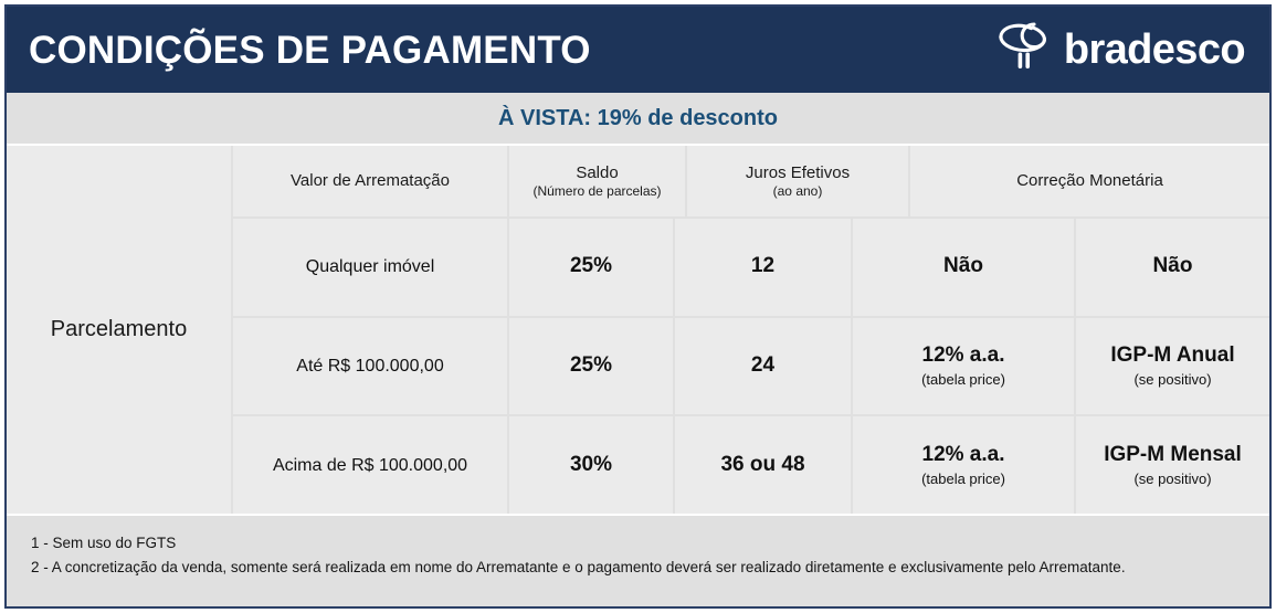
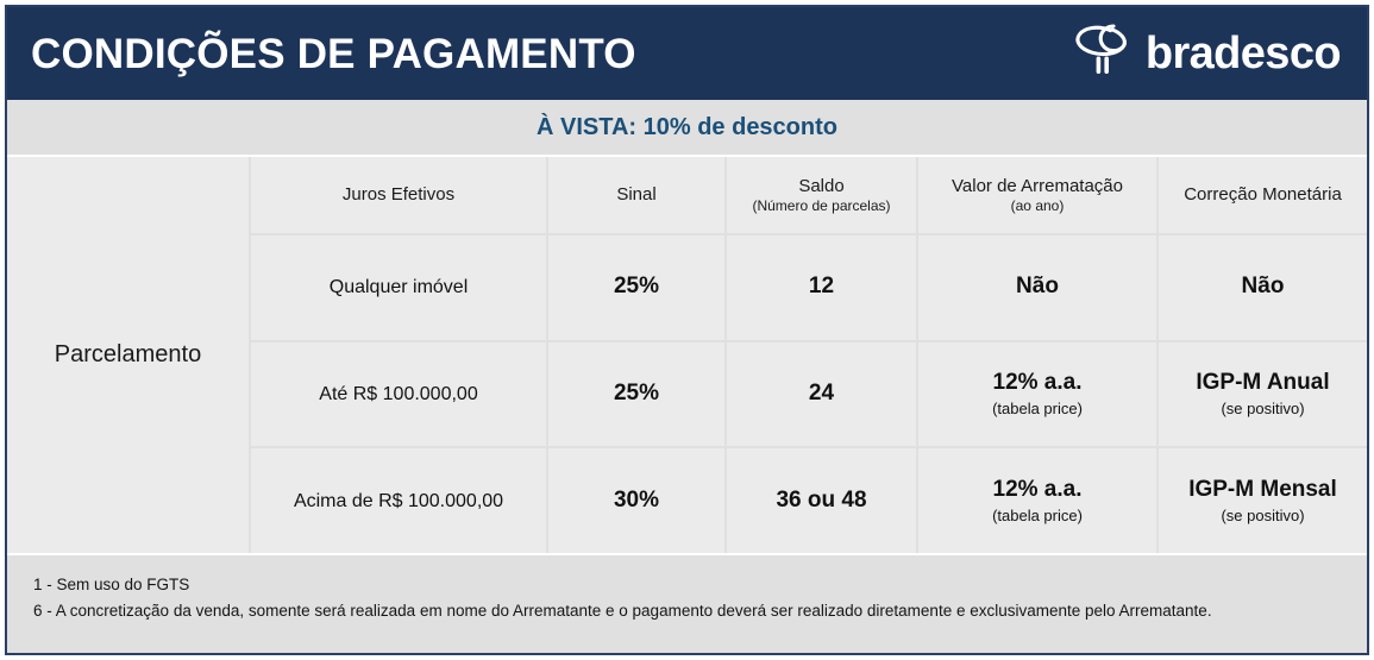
  CONDIÇÕES DE PAGAMENTO
  bradesco
- À VISTA: 19% de desconto
+ À VISTA: 10% de desconto
  Parcelamento
- Valor de Arrematação
+ Juros Efetivos
+ Sinal
  Saldo
  (Número de parcelas)
- Juros Efetivos
+ Valor de Arrematação
  (ao ano)
  Correção Monetária
  Qualquer imóvel
  25%
  12
  Não
  Não
  Até R$ 100.000,00
  25%
  24
  12% a.a.
  (tabela price)
  IGP-M Anual
  (se positivo)
  Acima de R$ 100.000,00
  30%
  36 ou 48
  12% a.a.
  (tabela price)
  IGP-M Mensal
  (se positivo)
  1 - Sem uso do FGTS
- 2 - A concretização da venda, somente será realizada em nome do Arrematante e o pagamento deverá ser realizado diretamente e exclusivamente pelo Arrematante.
+ 6 - A concretização da venda, somente será realizada em nome do Arrematante e o pagamento deverá ser realizado diretamente e exclusivamente pelo Arrematante.
